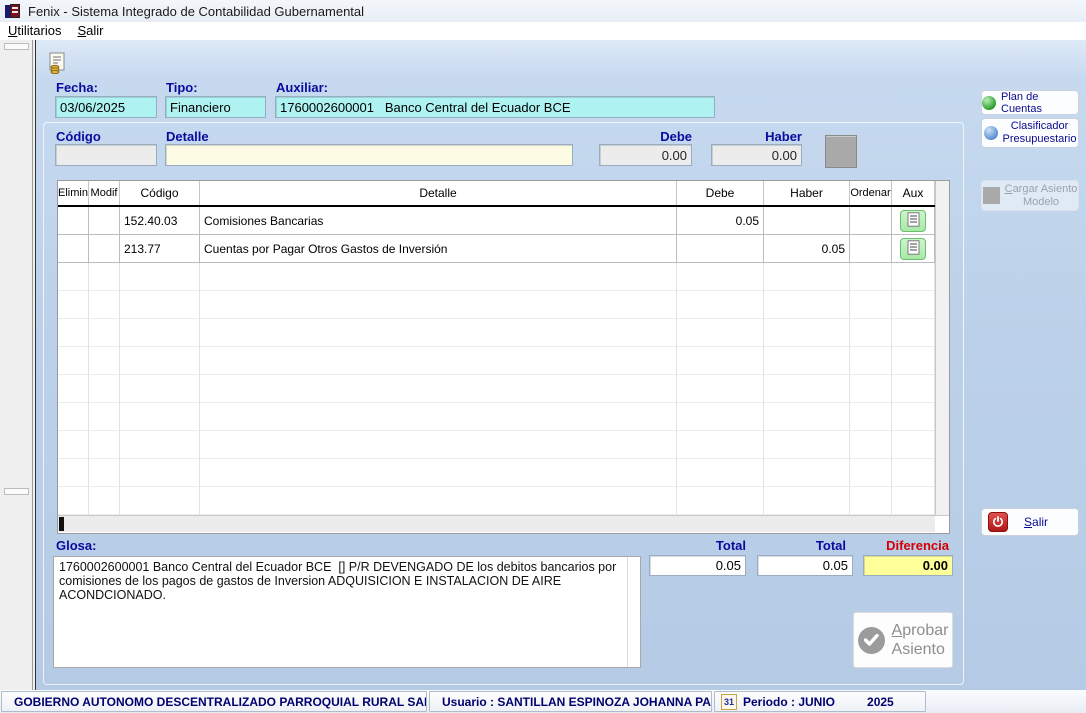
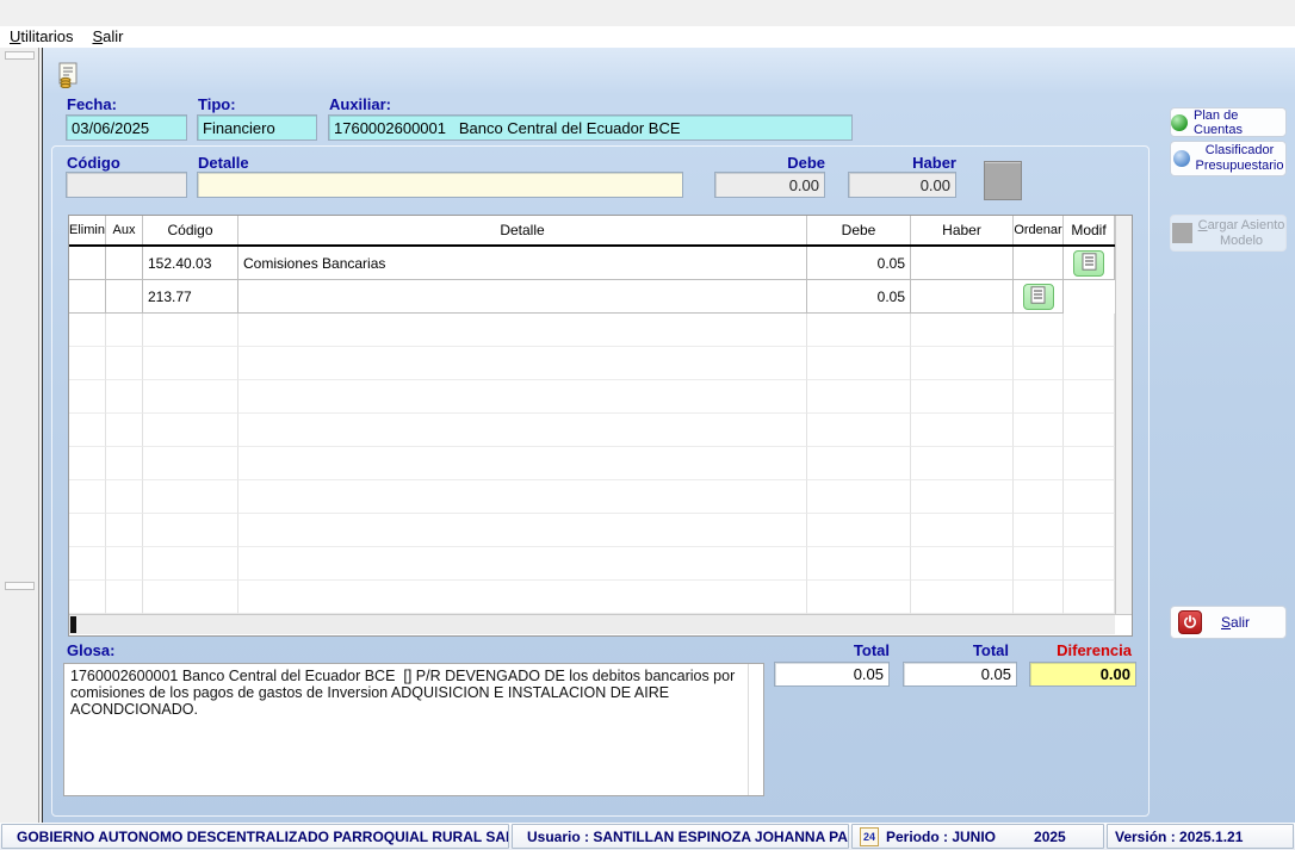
- Fenix - Sistema Integrado de Contabilidad Gubernamental
  Utilitarios
  Salir
  Fecha:
  Tipo:
  Auxiliar:
  03/06/2025
  Financiero
  1760002600001 Banco Central del Ecuador BCE
  Código
  Detalle
  Debe
  Haber
  0.00
  0.00
  Elimin
- Modif
+ Aux
  Código
  Detalle
  Debe
  Haber
  Ordenar
- Aux
+ Modif
  152.40.03
  Comisiones Bancarias
  0.05
  213.77
- Cuentas por Pagar Otros Gastos de Inversión
  0.05
  Glosa:
  Diferencia
  0.05
  0.05
  0.00
- Aprobar
- Asiento
  Plan de Cuentas
  Clasificador
  Presupuestario
  Cargar Asiento
  Modelo
  Salir
  GOBIERNO AUTONOMO DESCENTRALIZADO PARROQUIAL RURAL SA
  Usuario : SANTILLAN ESPINOZA JOHANNA PA
- 31
+ 24
  Periodo : JUNIO
  2025
+ Versión : 2025.1.21
